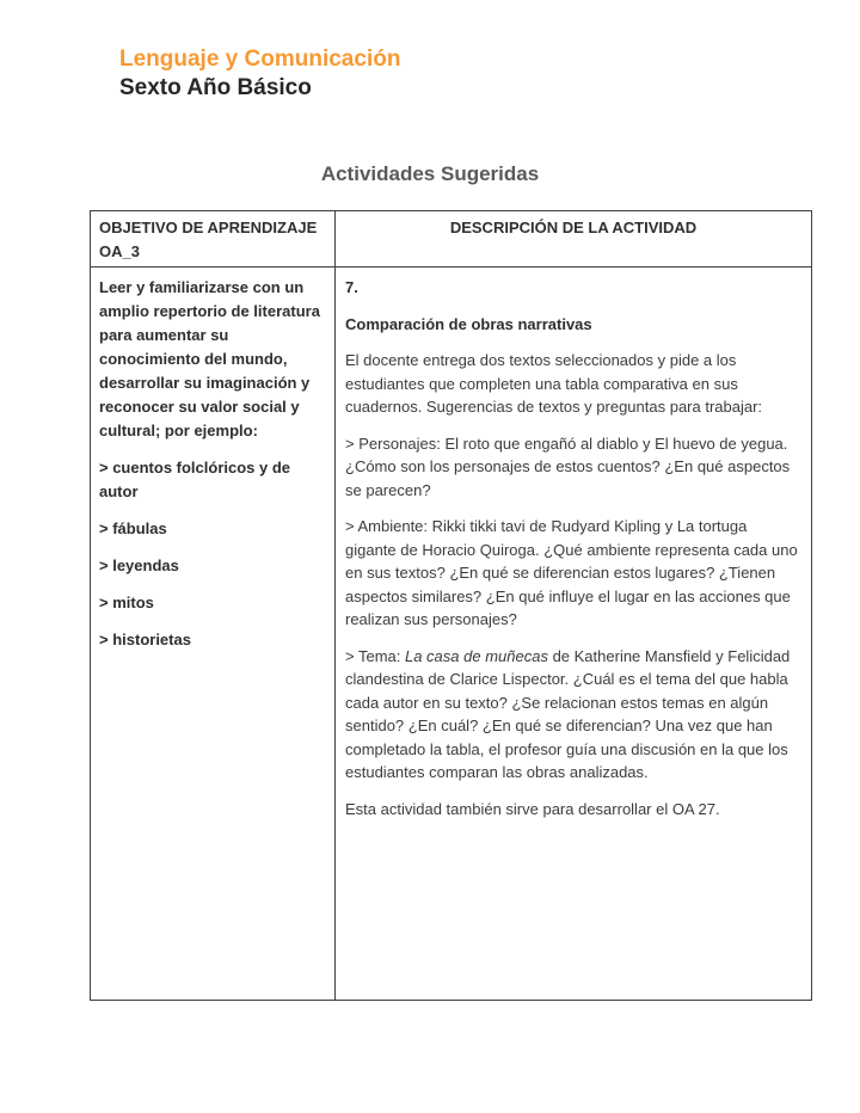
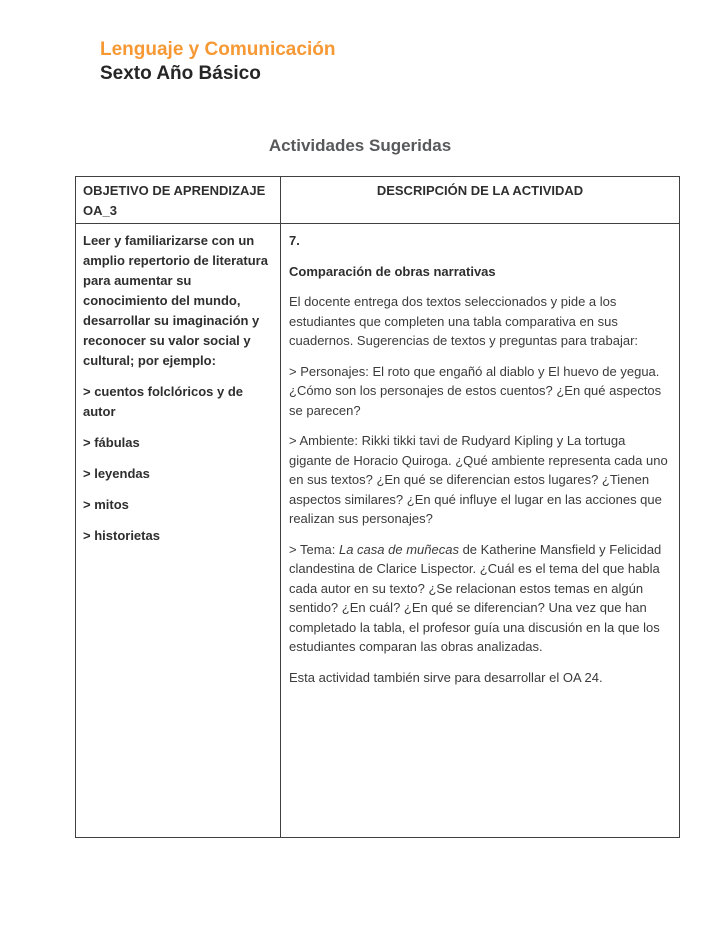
  Lenguaje y Comunicación
  Sexto Año Básico
  Actividades Sugeridas
  OBJETIVO DE APRENDIZAJE OA_3	DESCRIPCIÓN DE LA ACTIVIDAD
- Leer y familiarizarse con un amplio repertorio de literatura para aumentar su conocimiento del mundo, desarrollar su imaginación y reconocer su valor social y cultural; por ejemplo: > cuentos folclóricos y de autor > fábulas > leyendas > mitos > historietas	7. Comparación de obras narrativas El docente entrega dos textos seleccionados y pide a los estudiantes que completen una tabla comparativa en sus cuadernos. Sugerencias de textos y preguntas para trabajar: > Personajes: El roto que engañó al diablo y El huevo de yegua. ¿Cómo son los personajes de estos cuentos? ¿En qué aspectos se parecen? > Ambiente: Rikki tikki tavi de Rudyard Kipling y La tortuga gigante de Horacio Quiroga. ¿Qué ambiente representa cada uno en sus textos? ¿En qué se diferencian estos lugares? ¿Tienen aspectos similares? ¿En qué influye el lugar en las acciones que realizan sus personajes? > Tema: La casa de muñecas de Katherine Mansfield y Felicidad clandestina de Clarice Lispector. ¿Cuál es el tema del que habla cada autor en su texto? ¿Se relacionan estos temas en algún sentido? ¿En cuál? ¿En qué se diferencian? Una vez que han completado la tabla, el profesor guía una discusión en la que los estudiantes comparan las obras analizadas. Esta actividad también sirve para desarrollar el OA 27.
+ Leer y familiarizarse con un amplio repertorio de literatura para aumentar su conocimiento del mundo, desarrollar su imaginación y reconocer su valor social y cultural; por ejemplo: > cuentos folclóricos y de autor > fábulas > leyendas > mitos > historietas	7. Comparación de obras narrativas El docente entrega dos textos seleccionados y pide a los estudiantes que completen una tabla comparativa en sus cuadernos. Sugerencias de textos y preguntas para trabajar: > Personajes: El roto que engañó al diablo y El huevo de yegua. ¿Cómo son los personajes de estos cuentos? ¿En qué aspectos se parecen? > Ambiente: Rikki tikki tavi de Rudyard Kipling y La tortuga gigante de Horacio Quiroga. ¿Qué ambiente representa cada uno en sus textos? ¿En qué se diferencian estos lugares? ¿Tienen aspectos similares? ¿En qué influye el lugar en las acciones que realizan sus personajes? > Tema: La casa de muñecas de Katherine Mansfield y Felicidad clandestina de Clarice Lispector. ¿Cuál es el tema del que habla cada autor en su texto? ¿Se relacionan estos temas en algún sentido? ¿En cuál? ¿En qué se diferencian? Una vez que han completado la tabla, el profesor guía una discusión en la que los estudiantes comparan las obras analizadas. Esta actividad también sirve para desarrollar el OA 24.
